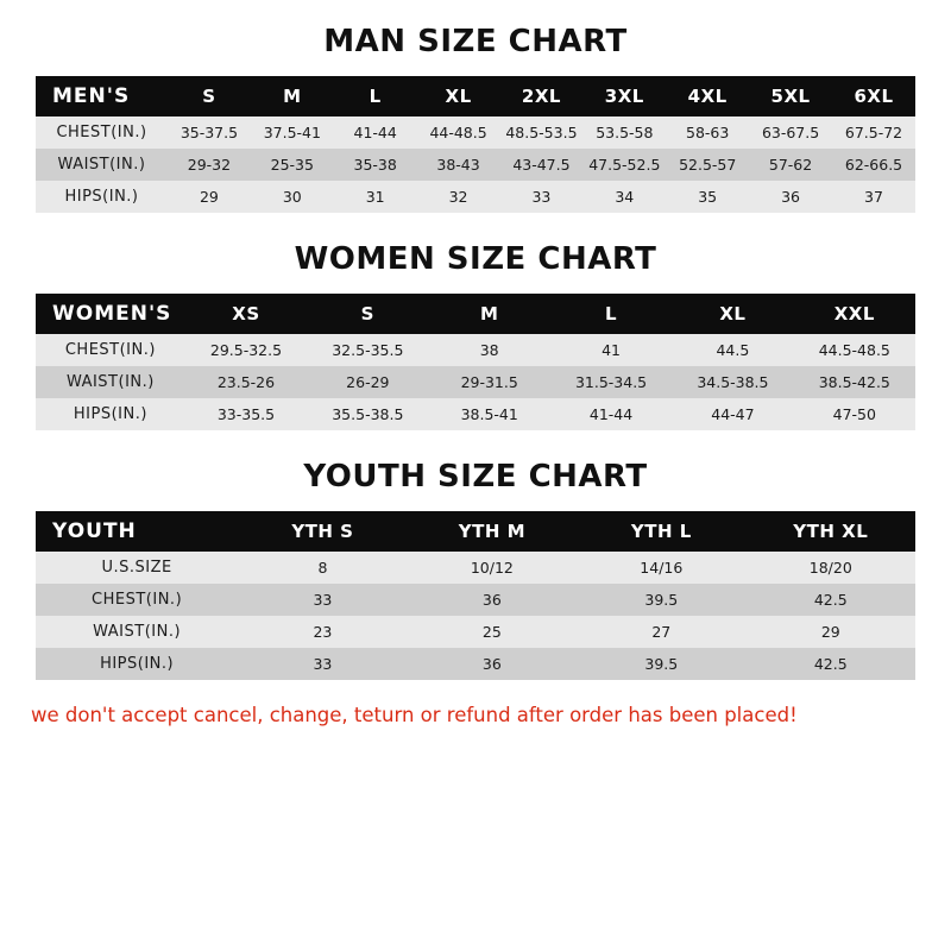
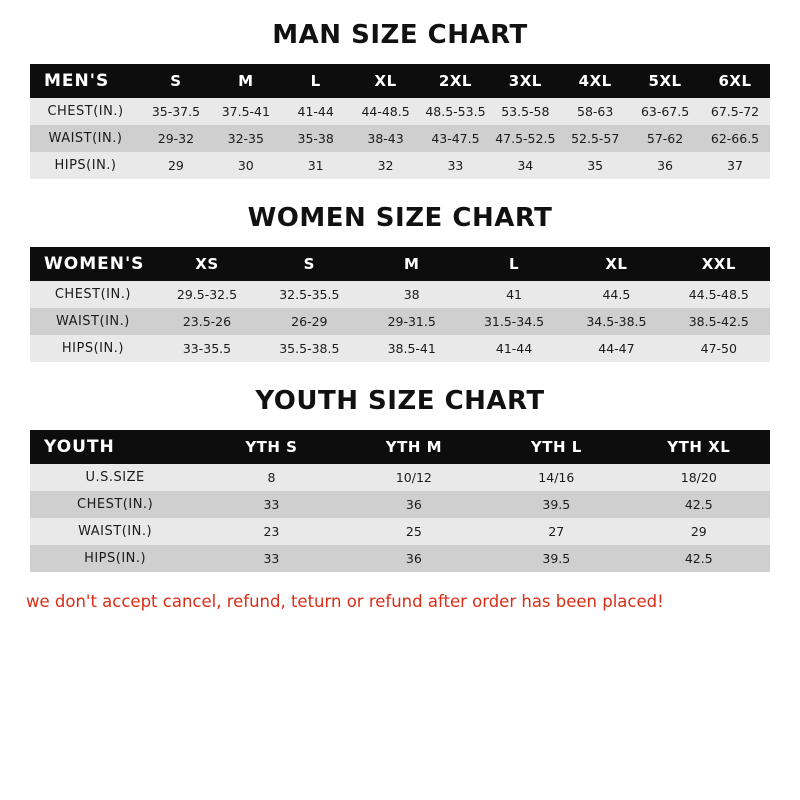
  MAN SIZE CHART
  MEN'S	S	M	L	XL	2XL	3XL	4XL	5XL	6XL
  CHEST(IN.)	35-37.5	37.5-41	41-44	44-48.5	48.5-53.5	53.5-58	58-63	63-67.5	67.5-72
- WAIST(IN.)	29-32	25-35	35-38	38-43	43-47.5	47.5-52.5	52.5-57	57-62	62-66.5
+ WAIST(IN.)	29-32	32-35	35-38	38-43	43-47.5	47.5-52.5	52.5-57	57-62	62-66.5
  HIPS(IN.)	29	30	31	32	33	34	35	36	37
  WOMEN SIZE CHART
  WOMEN'S	XS	S	M	L	XL	XXL
  CHEST(IN.)	29.5-32.5	32.5-35.5	38	41	44.5	44.5-48.5
  WAIST(IN.)	23.5-26	26-29	29-31.5	31.5-34.5	34.5-38.5	38.5-42.5
  HIPS(IN.)	33-35.5	35.5-38.5	38.5-41	41-44	44-47	47-50
  YOUTH SIZE CHART
  YOUTH	YTH S	YTH M	YTH L	YTH XL
  U.S.SIZE	8	10/12	14/16	18/20
  CHEST(IN.)	33	36	39.5	42.5
  WAIST(IN.)	23	25	27	29
  HIPS(IN.)	33	36	39.5	42.5
- we don't accept cancel, change, teturn or refund after order has been placed!
+ we don't accept cancel, refund, teturn or refund after order has been placed!
